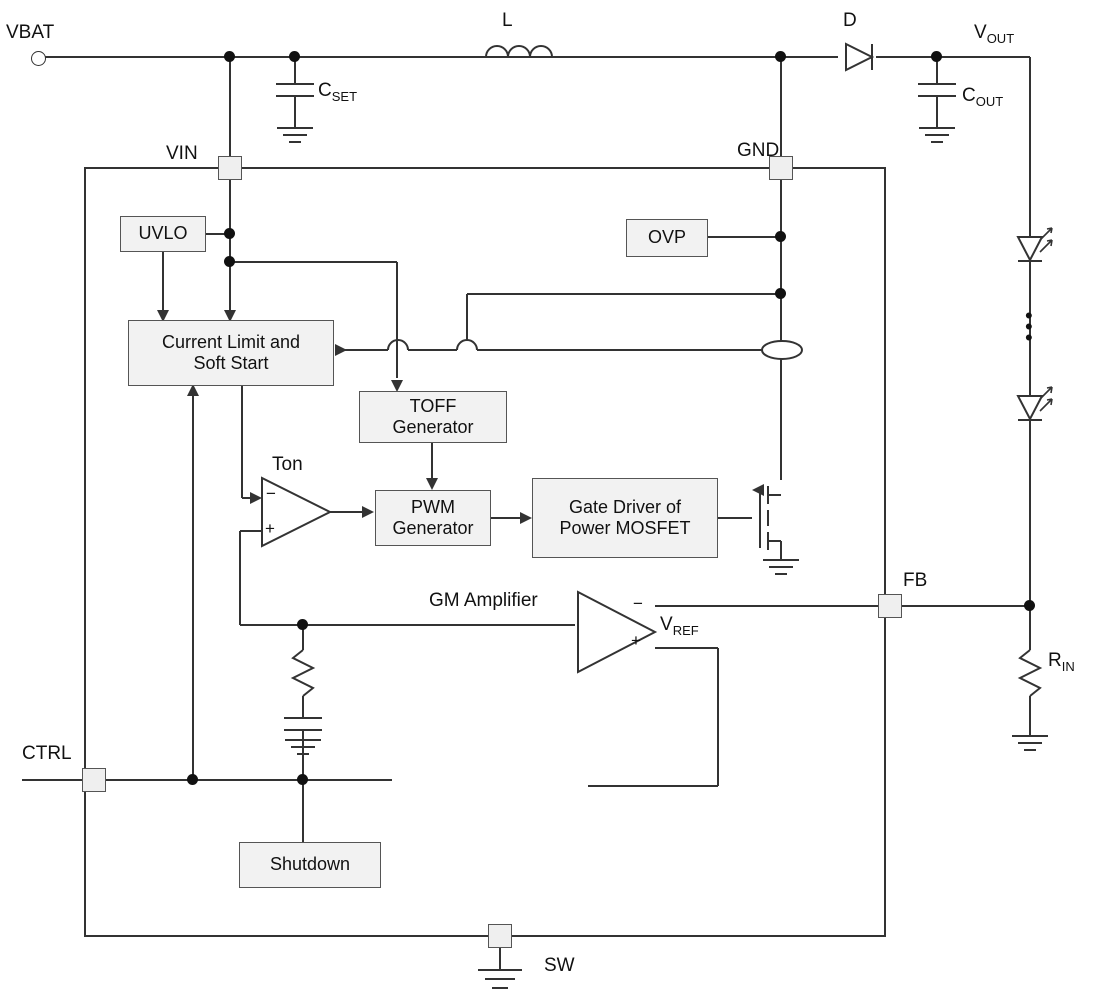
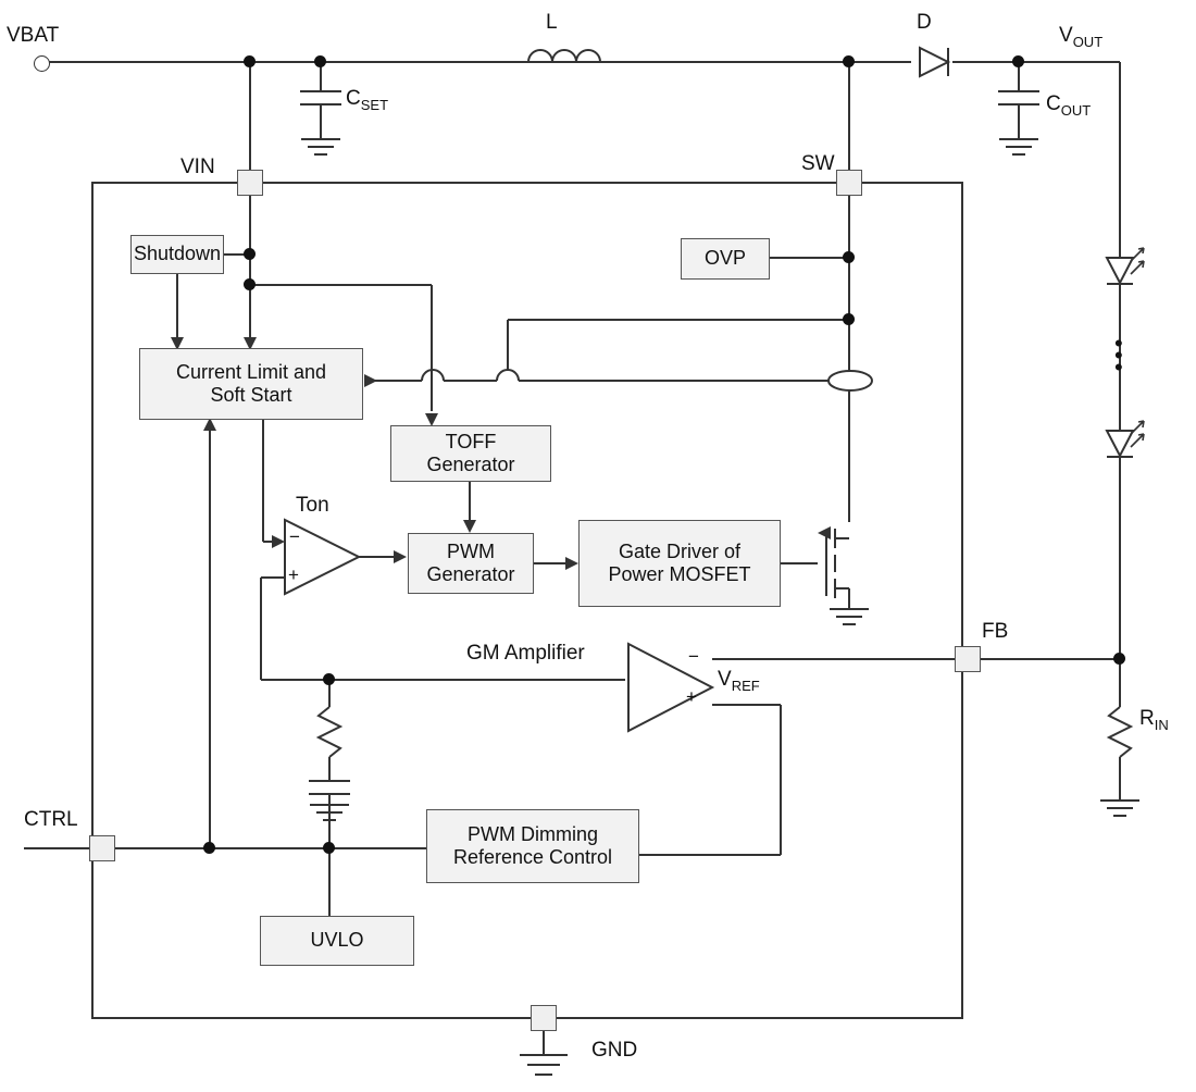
- UVLO
+ Shutdown
  OVP
  Current Limit and
  Soft Start
  TOFF
  Generator
  PWM
  Generator
  Gate Driver of
  Power MOSFET
+ PWM Dimming
+ Reference Control
- Shutdown
+ UVLO
  VBAT
  VOUT
  L
  D
  CSET
  COUT
  RIN
  VIN
- GND
+ SW
  FB
  CTRL
- SW
+ GND
  Ton
  GM Amplifier
  VREF
  −
  +
  −
  +
  •
  •
  •
